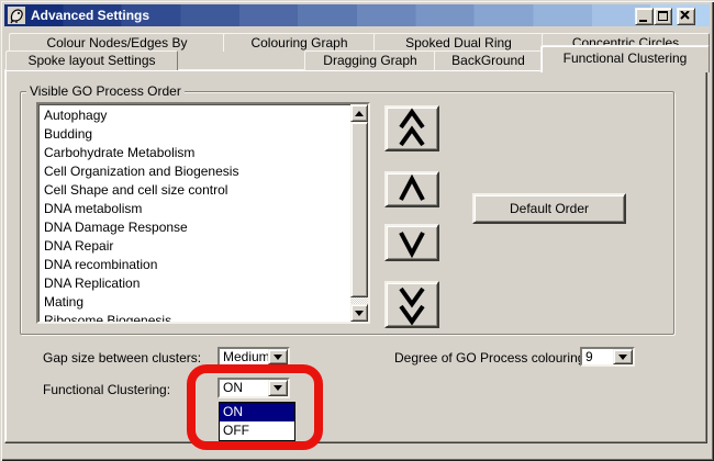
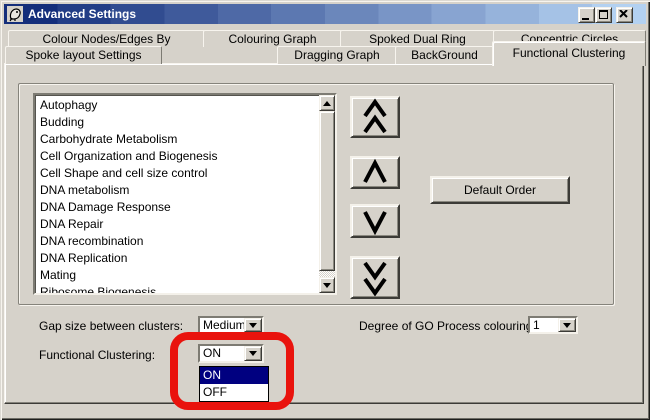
  Advanced Settings
  Colour Nodes/Edges By
  Colouring Graph
  Spoked Dual Ring
  Concentric Circles
  Spoke layout Settings
  Dragging Graph
  BackGround
  Functional Clustering
- Visible GO Process Order
  Autophagy
  Budding
  Carbohydrate Metabolism
  Cell Organization and Biogenesis
  Cell Shape and cell size control
  DNA metabolism
  DNA Damage Response
  DNA Repair
  DNA recombination
  DNA Replication
  Mating
  Ribosome Biogenesis
  Default Order
  Gap size between clusters:
  Medium
  Degree of GO Process colourin
- 9
+ 1
  Functional Clustering:
  ON
  ON
  OFF
